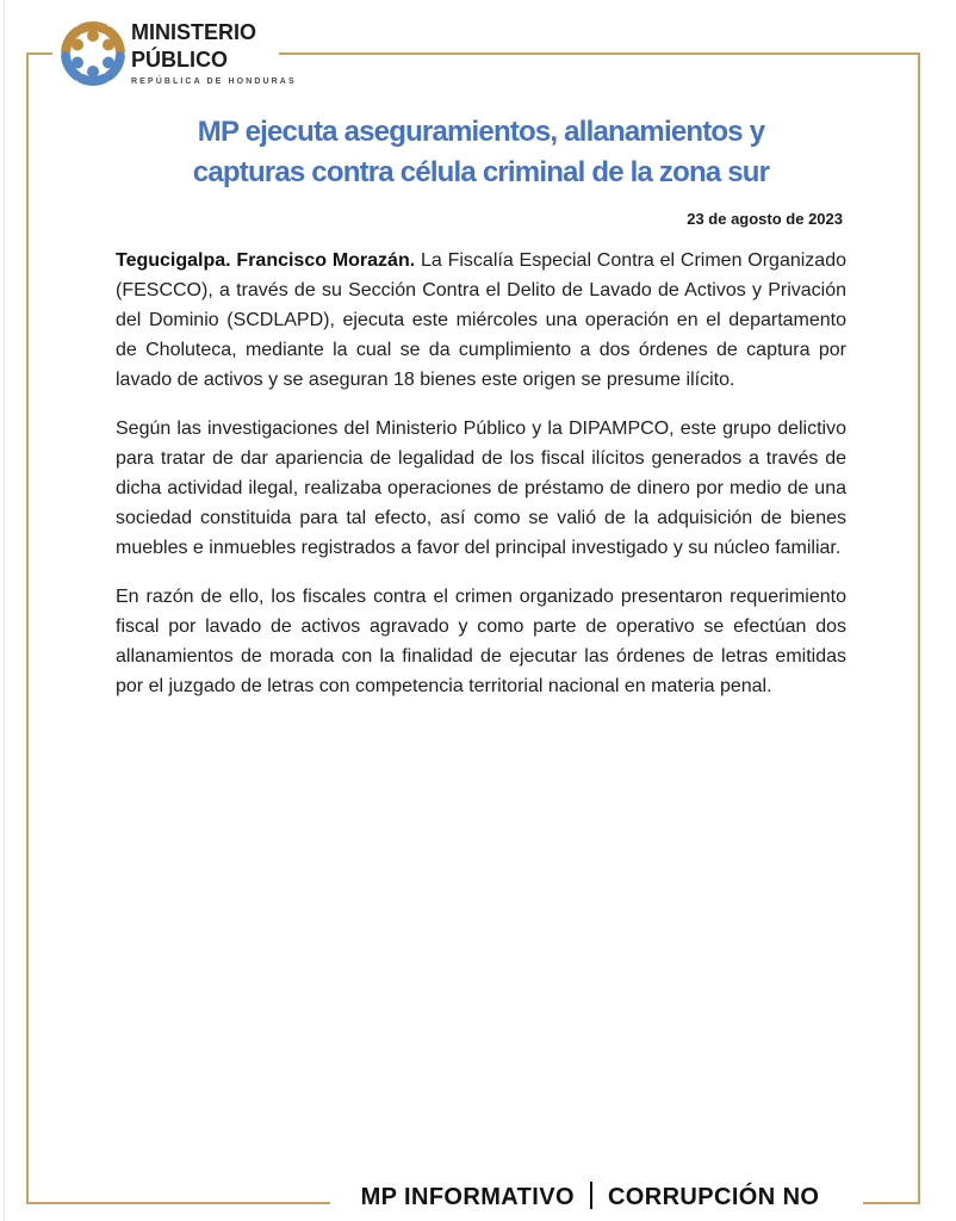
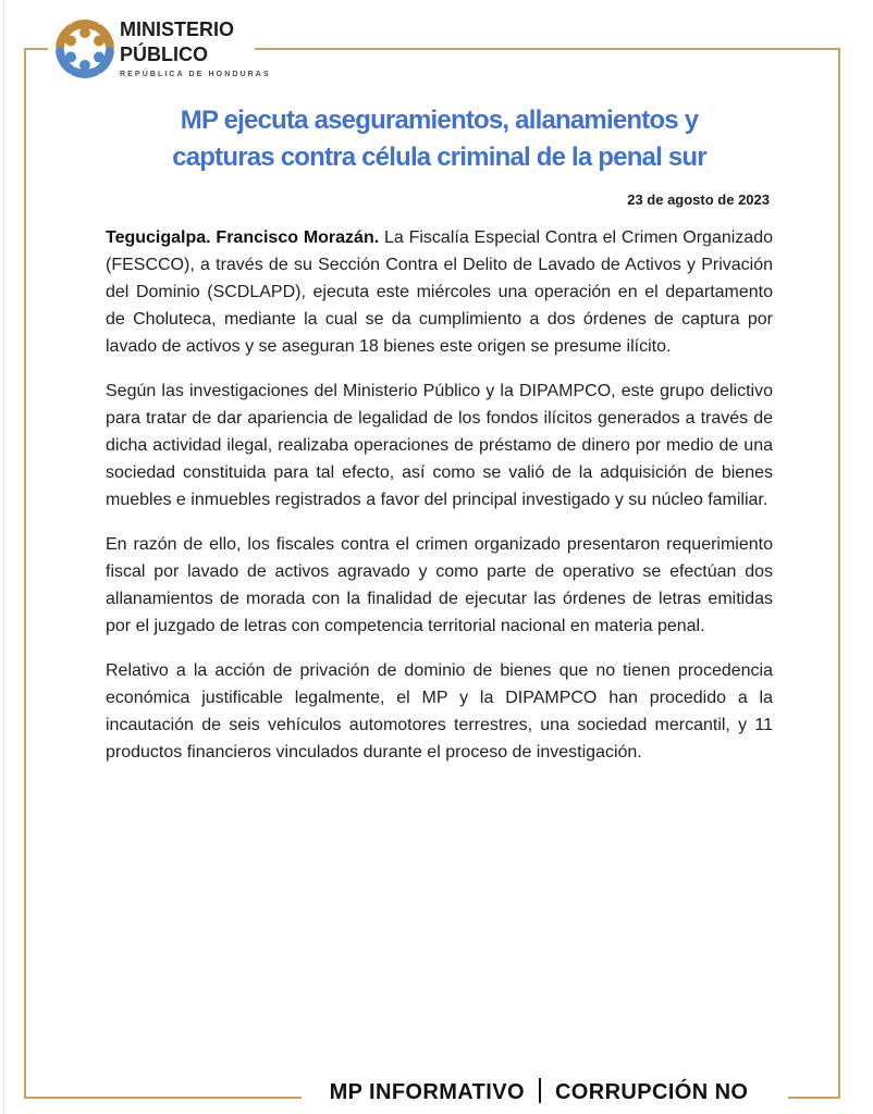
  MINISTERIO
  PÚBLICO
  MP ejecuta aseguramientos, allanamientos y
- capturas contra célula criminal de la zona sur
+ capturas contra célula criminal de la penal sur
  23 de agosto de 2023
  Tegucigalpa. Francisco Morazán. La Fiscalía Especial Contra el Crimen Organizado (FESCCO), a través de su Sección Contra el Delito de Lavado de Activos y Privación del Dominio (SCDLAPD), ejecuta este miércoles una operación en el departamento de Choluteca, mediante la cual se da cumplimiento a dos órdenes de captura por lavado de activos y se aseguran 18 bienes este origen se presume ilícito.
- Según las investigaciones del Ministerio Público y la DIPAMPCO, este grupo delictivo para tratar de dar apariencia de legalidad de los fiscal ilícitos generados a través de dicha actividad ilegal, realizaba operaciones de préstamo de dinero por medio de una sociedad constituida para tal efecto, así como se valió de la adquisición de bienes muebles e inmuebles registrados a favor del principal investigado y su núcleo familiar.
+ Según las investigaciones del Ministerio Público y la DIPAMPCO, este grupo delictivo para tratar de dar apariencia de legalidad de los fondos ilícitos generados a través de dicha actividad ilegal, realizaba operaciones de préstamo de dinero por medio de una sociedad constituida para tal efecto, así como se valió de la adquisición de bienes muebles e inmuebles registrados a favor del principal investigado y su núcleo familiar.
  En razón de ello, los fiscales contra el crimen organizado presentaron requerimiento fiscal por lavado de activos agravado y como parte de operativo se efectúan dos allanamientos de morada con la finalidad de ejecutar las órdenes de letras emitidas por el juzgado de letras con competencia territorial nacional en materia penal.
+ Relativo a la acción de privación de dominio de bienes que no tienen procedencia económica justificable legalmente, el MP y la DIPAMPCO han procedido a la incautación de seis vehículos automotores terrestres, una sociedad mercantil, y 11 productos financieros vinculados durante el proceso de investigación.
  MP INFORMATIVO CORRUPCIÓN NO
